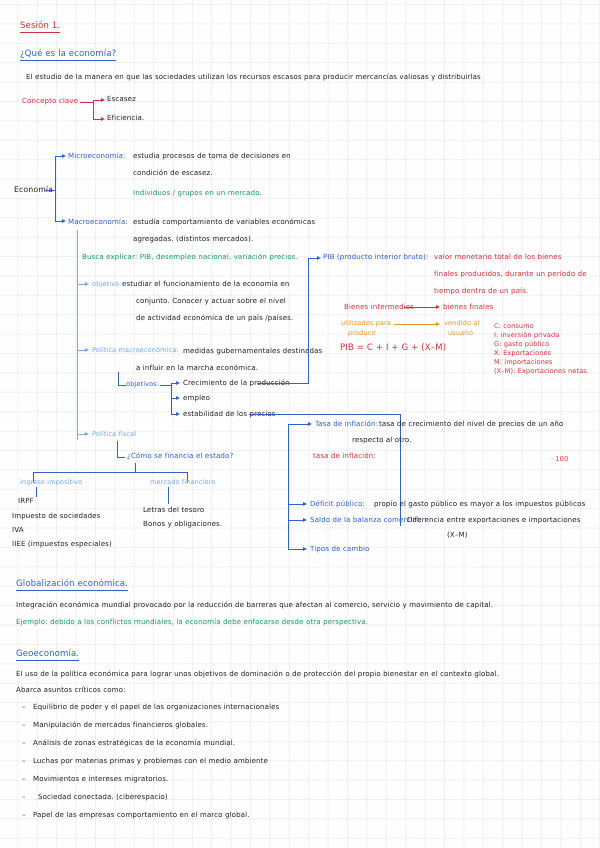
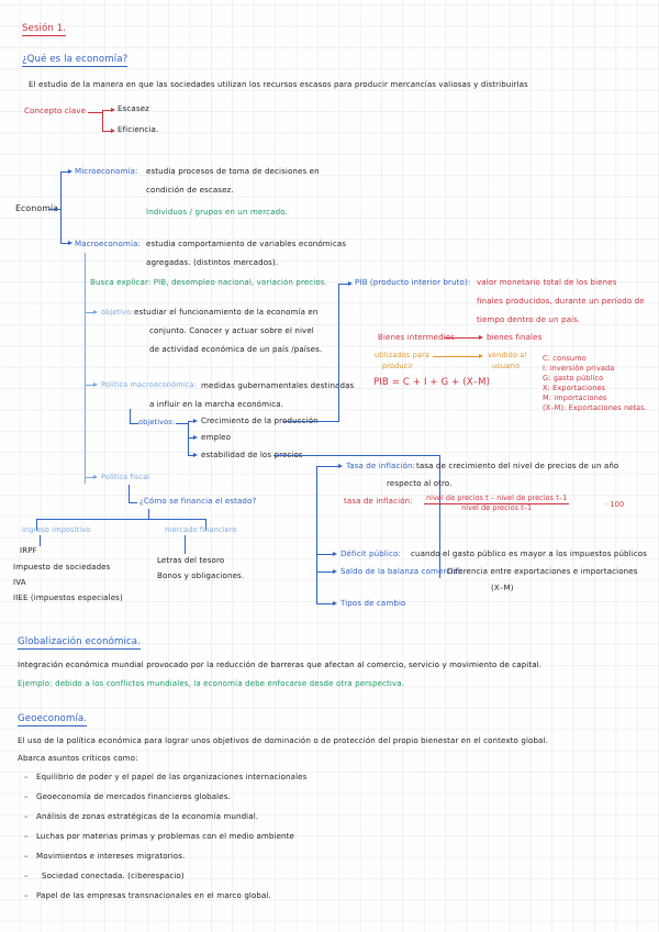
  Sesión 1.
  ¿Qué es la economía?
  El estudio de la manera en que las sociedades utilizan los recursos escasos para producir mercancías valiosas y distribuirlas
  Concepto clave
  Escasez
  Eficiencia.
  Econom
  Microeconomía:
  estudia procesos de toma de decisiones en
  condición de escasez.
  Individuos / grupos en un mercado.
  Macroeconomía:
  estudia comportamiento de variables económicas
  agregadas. (distintos mercados).
  Busca explicar: PIB, desempleo nacional, variación precios.
  objetivo:
  estudiar el funcionamiento de la economía en
  conjunto. Conocer y actuar sobre el nivel
  de actividad económica de un país /países.
  Política macroeconómica:
  medidas gubernamentales destindas
  a influir en la marcha económica.
  objetivos:
  empleo
  Política fiscal
  ¿Cómo se financia el estado?
  ingreso impositivo
  mercado financiero
  IRPF
  Impuesto de sociedades
  IVA
  IIEE (impuestos especiales)
  Letras del tesoro
  Bonos y obligaciones.
  PIB (producto interior bruto):
  valor monetario total de los bienes
  finales producidos, durante un período de
  tiempo dentro de un país.
  Bienes intermed
  bienes finales
  utilizados para
  producir
  vendido al
  usuario
  PIB = C + I + G + (X–M)
  C: consumo
  I: inversión privada
  G: gasto público
  X: Exportaciones
  M: importaciones
  (X–M): Exportaciones netas.
  Tasa de inflación:
  tasa de crecimiento del nivel de precios de un año
  respecto al otro.
  tasa de inflación:
+ nivel de precios t – nivel de precios t–1
+ nivel de precios t–1
  · 100
  Déficit público:
- propio el gasto público es mayor a los impuestos públicos
+ cuando el gasto público es mayor a los impuestos públicos
  Saldo de la balanza comercial:
  Diferencia entre exportaciones e importaciones
  (X–M)
  Tipos de cambio
  Globalización económica.
  Integración económica mundial provocado por la reducción de barreras que afectan al comercio, servicio y movimiento de capital.
  Ejemplo: debido a los conflictos mundiales, la economía debe enfocarse desde otra perspectiva.
  Geoeconomía.
  El uso de la política económica para lograr unos objetivos de dominación o de protección del propio bienestar en el contexto global.
  Abarca asuntos críticos como:
  –
  Equilibrio de poder y el papel de las organizaciones internacionales
  –
- Manipulación de mercados financieros globales.
+ Geoeconomía de mercados financieros globales.
  –
  Análisis de zonas estratégicas de la economía mundial.
  –
  Luchas por materias primas y problemas con el medio ambiente
  –
  Movimientos e intereses migratorios.
  –
  Sociedad conectada. (ciberespacio)
  –
- Papel de las empresas comportamiento en el marco global.
+ Papel de las empresas transnacionales en el marco global.
